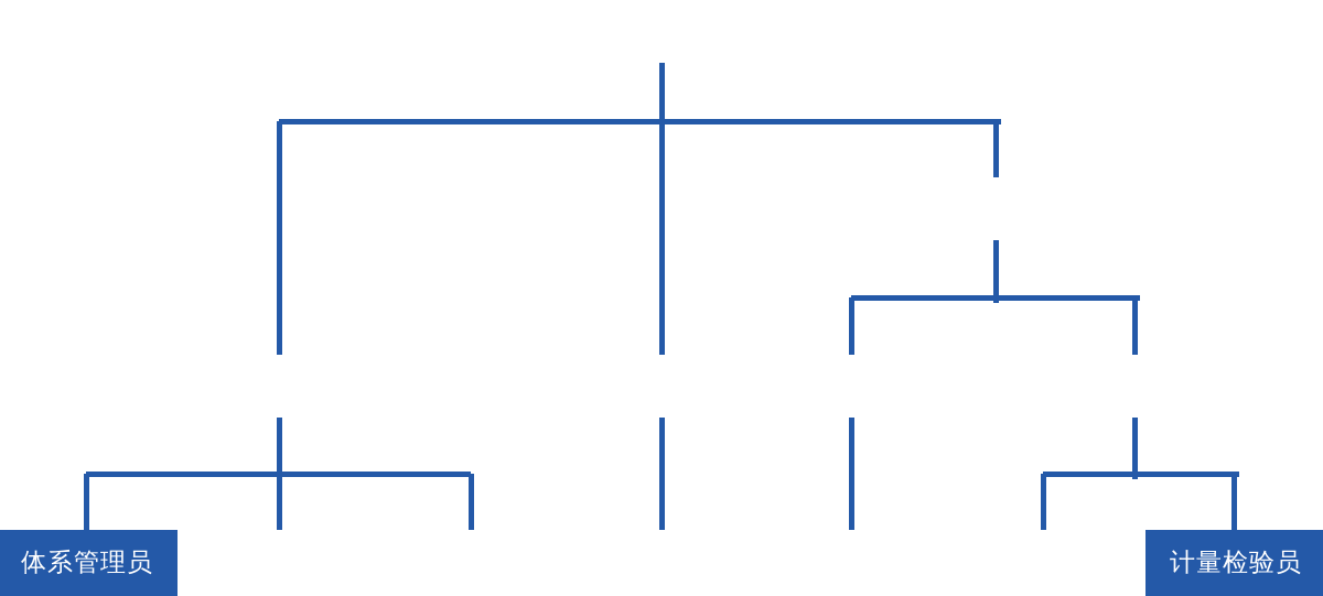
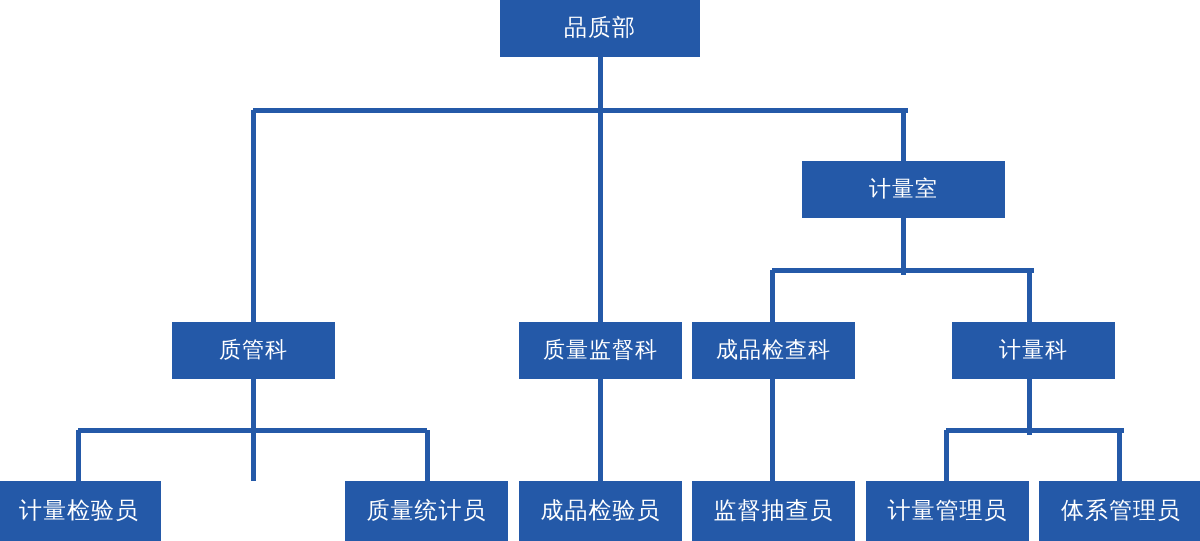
+ 品质部
+ 计量室
+ 质管科
+ 质量监督科
+ 成品检查科
+ 计量科
- 体系管理员
+ 计量检验员
+ 质量统计员
+ 成品检验员
+ 监督抽查员
+ 计量管理员
- 计量检验员
+ 体系管理员
